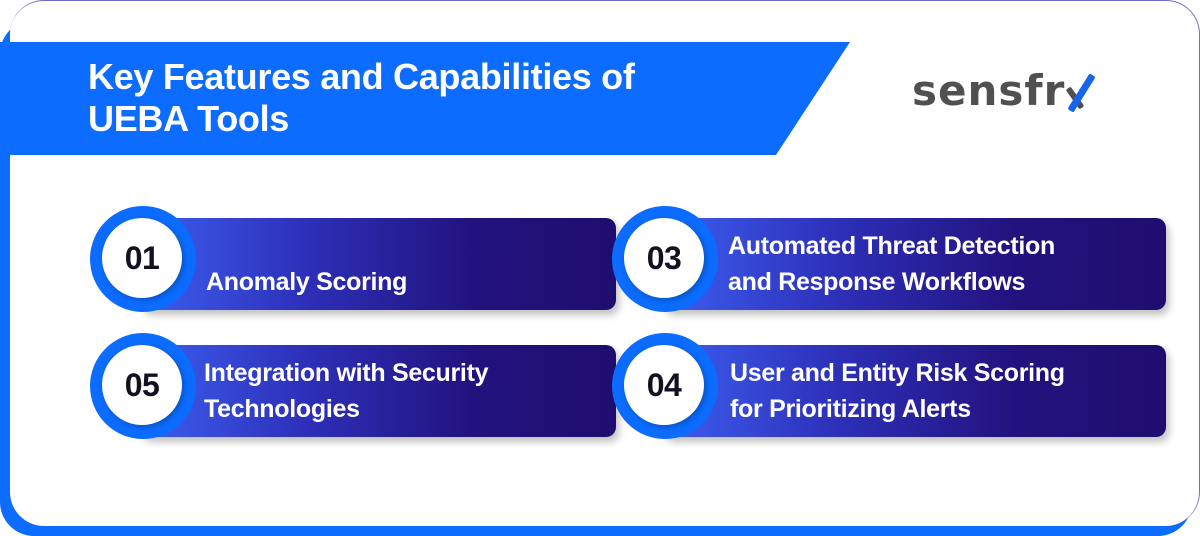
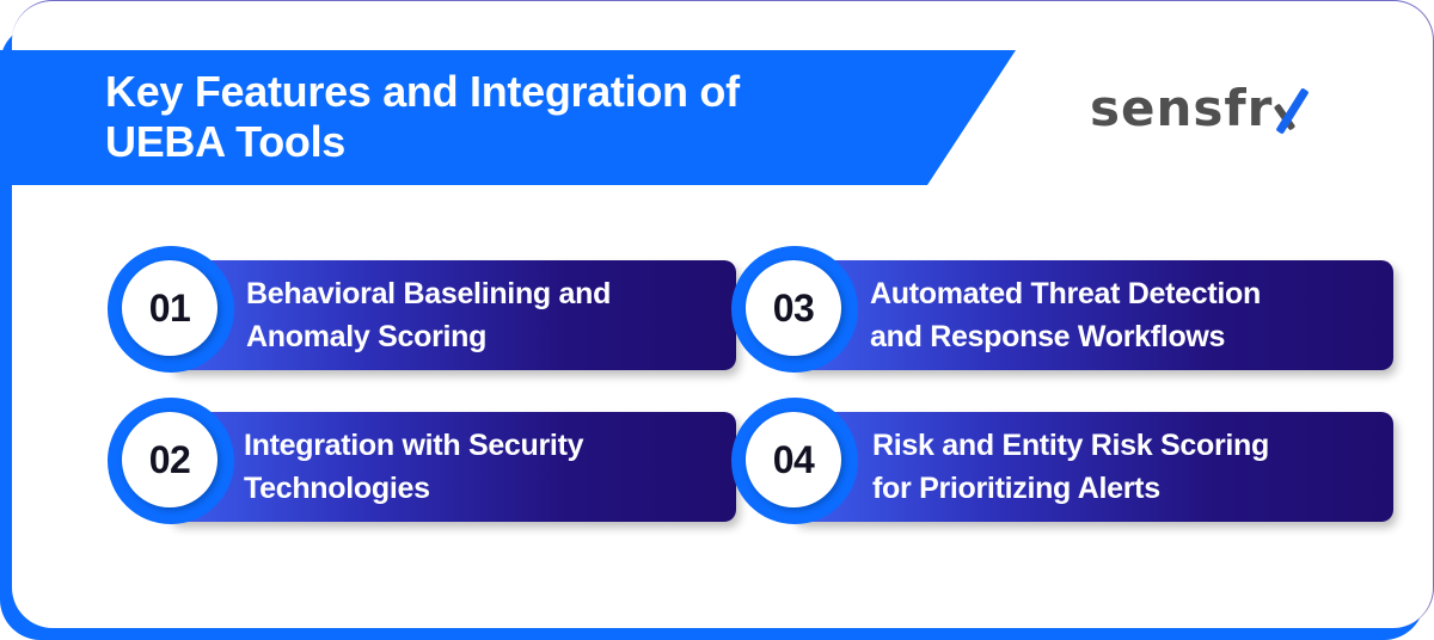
- Key Features and Capabilities of
+ Key Features and Integration of
  UEBA Tools
  sensfr
  01
+ Behavioral Baselining and
  Anomaly Scoring
- 05
+ 02
  Integration with Security
  Technologies
  03
  Automated Threat Detection
  and Response Workflows
  04
- User and Entity Risk Scoring
+ Risk and Entity Risk Scoring
  for Prioritizing Alerts
